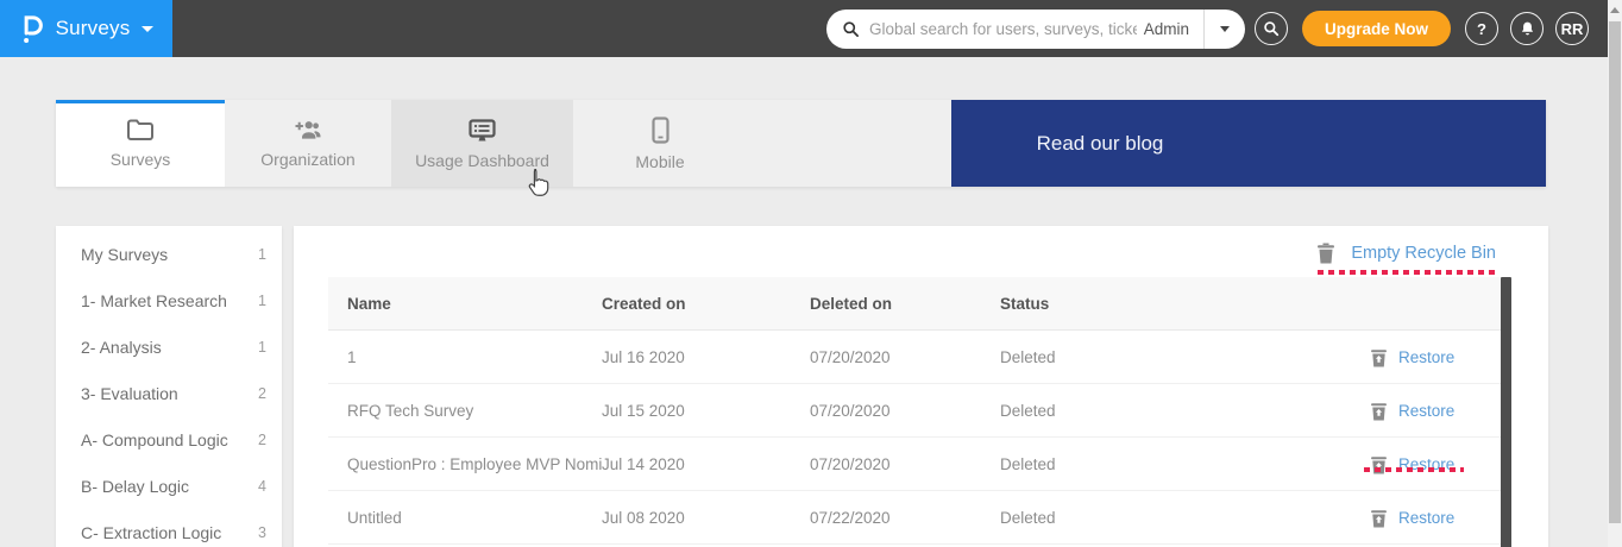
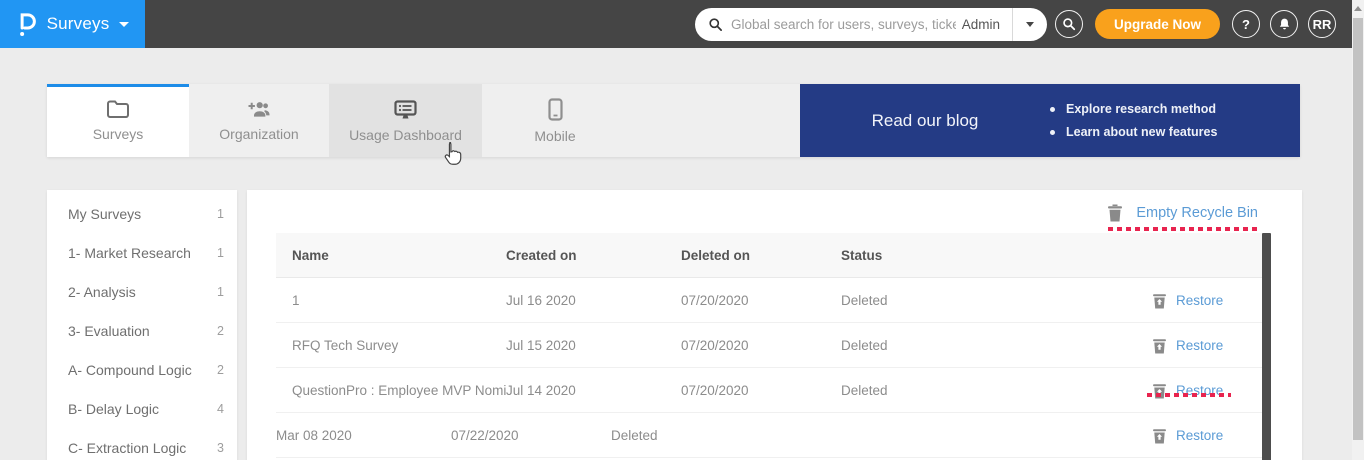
  Surveys
  Global search for users, surveys, tick
  Admin
  Upgrade Now
  ?
  RR
  Surveys
  Organization
  Usage Dashboard
  Mobile
  Read our blog
+ Explore research method
+ Learn about new features
  My Surveys
  1
  1- Market Research
  1
  2- Analysis
  1
  3- Evaluation
  2
  A- Compound Logic
  2
  B- Delay Logic
  4
  C- Extraction Logic
  3
  Empty Recycle Bin
  Name
  Created on
  Deleted on
  Status
  1
  Jul 16 2020
  07/20/2020
  Deleted
  Restore
  RFQ Tech Survey
  Jul 15 2020
  07/20/2020
  Deleted
  Restore
  QuestionPro : Employee MVP Nomi
  Jul 14 2020
  07/20/2020
  Deleted
  Restore
- Untitled
- Jul 08 2020
+ Mar 08 2020
  07/22/2020
  Deleted
  Restore
